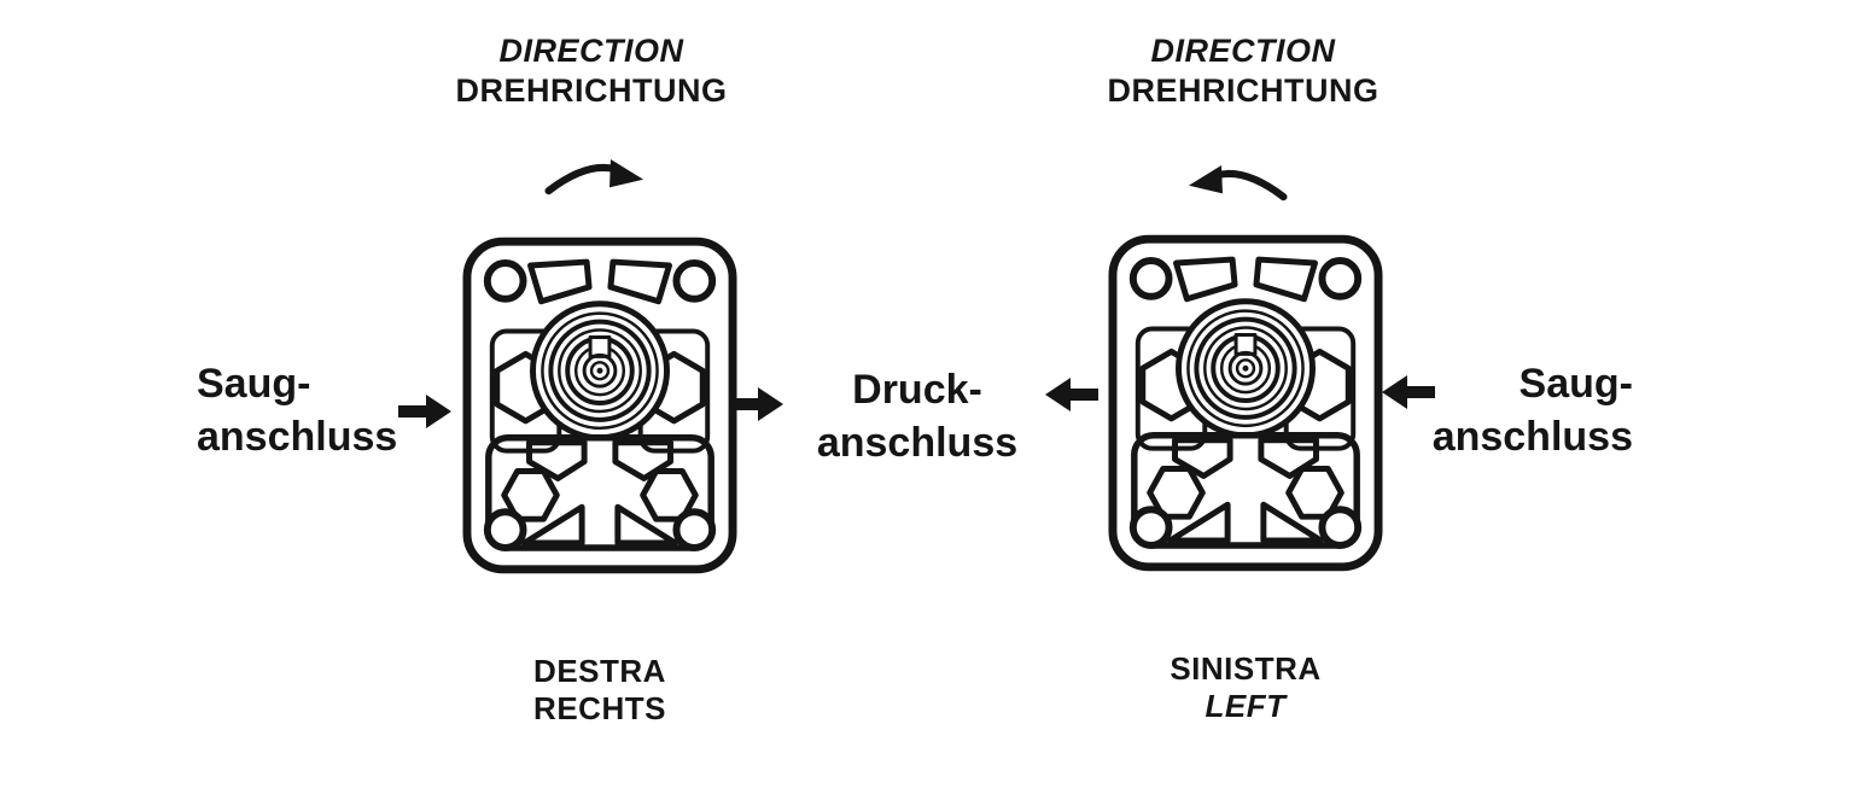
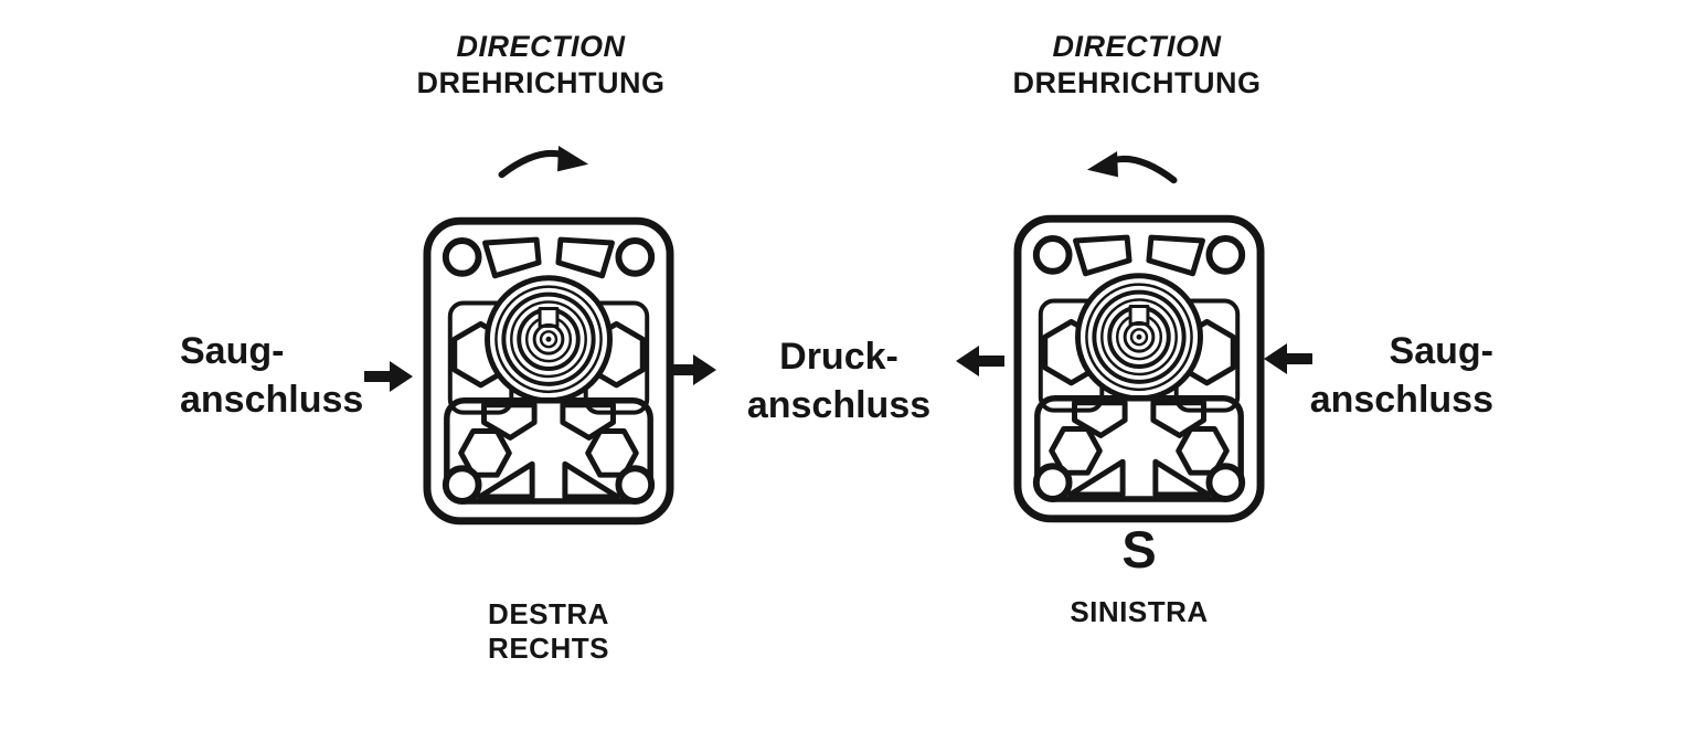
  DIRECTION
  DREHRICHTUNG
  DESTRA
  RECHTS
  DIRECTION
  DREHRICHTUNG
+ S
  SINISTRA
- LEFT
  Saug-
  anschluss
  Druck-
  anschluss
  Saug-
  anschluss
